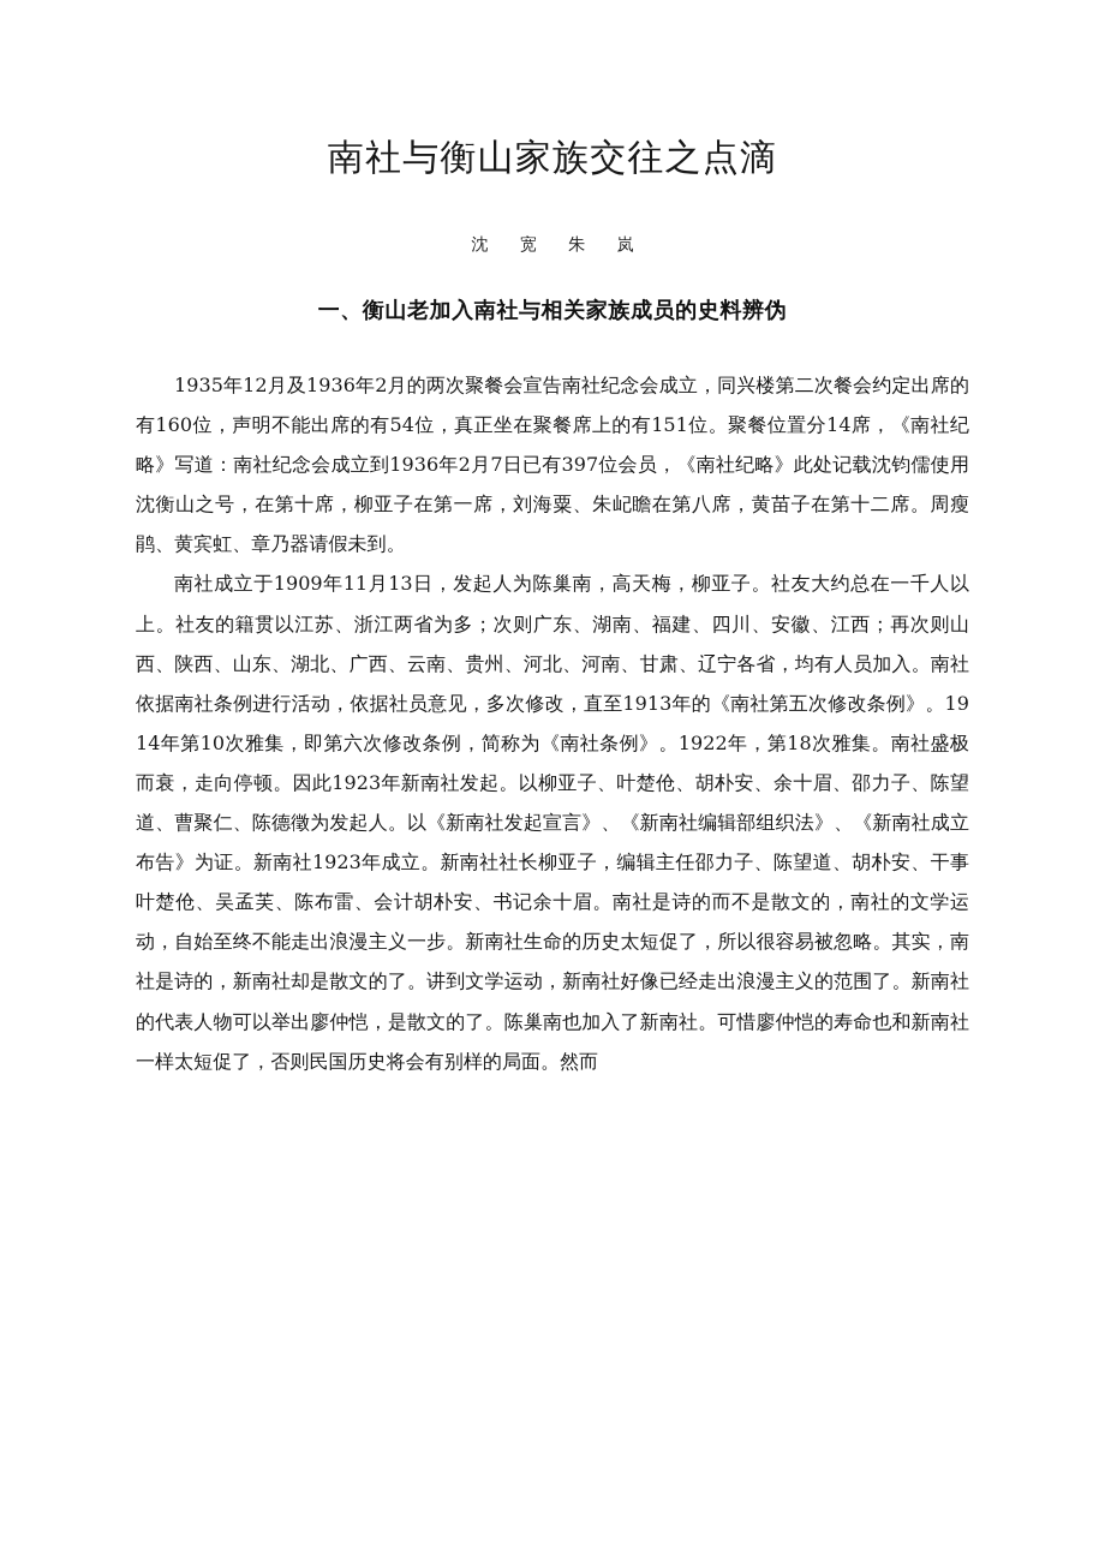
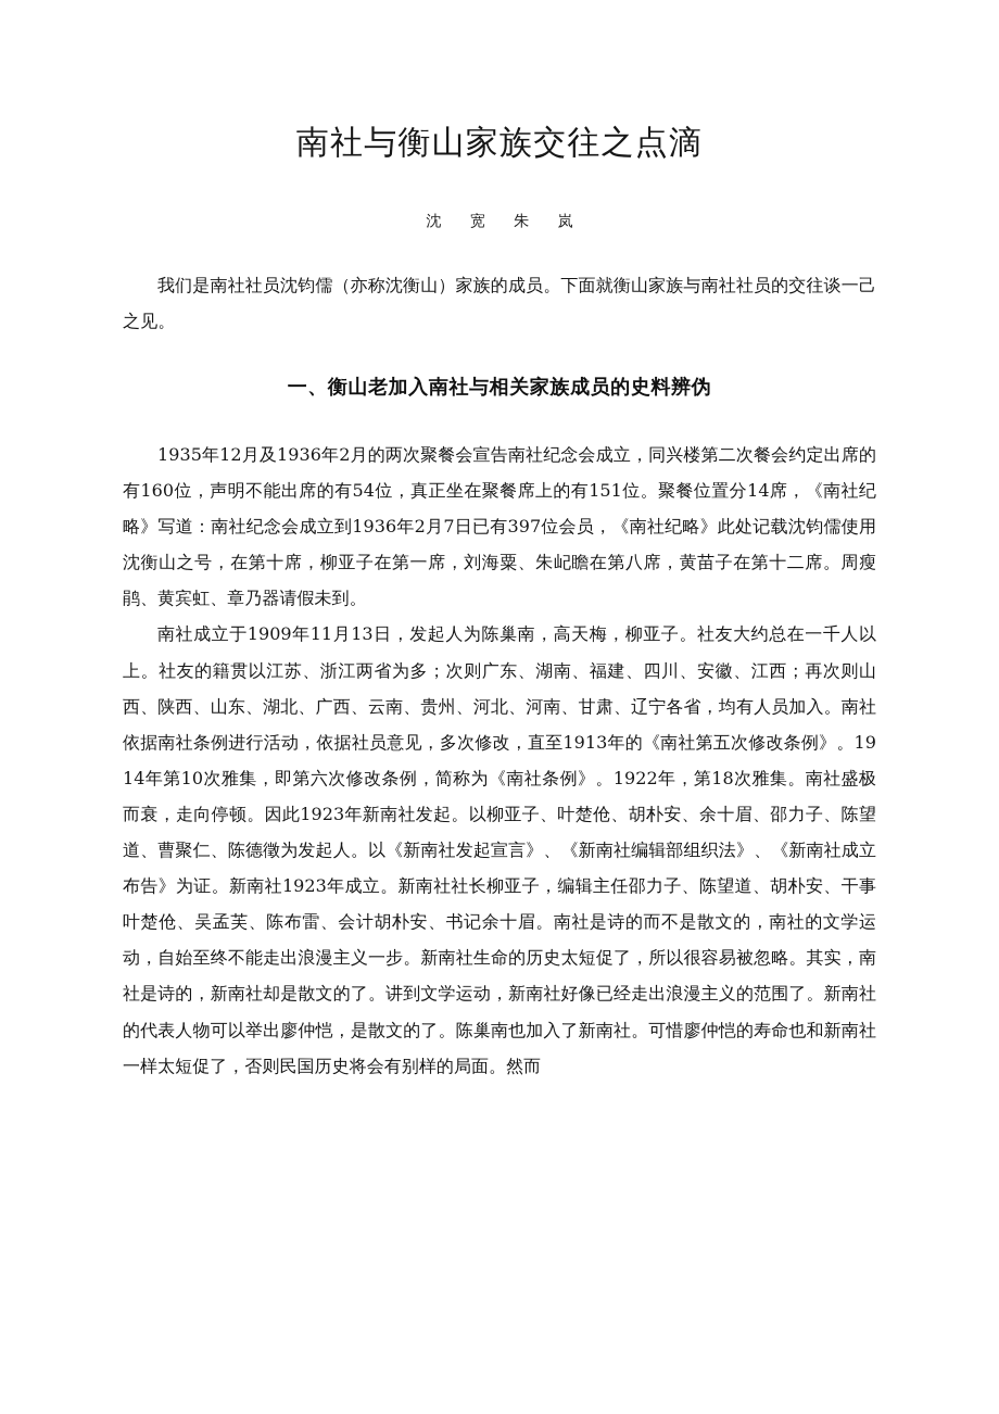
  南社与衡山家族交往之点滴
  沈 宽 朱 岚
+ 我们是南社社员沈钧儒（亦称沈衡山）家族的成员。下面就衡山家族与南社社员的交往谈一己之见。
  一、衡山老加入南社与相关家族成员的史料辨伪
  1935年12月及1936年2月的两次聚餐会宣告南社纪念会成立，同兴楼第二次餐会约定出席的有160位，声明不能出席的有54位，真正坐在聚餐席上的有151位。聚餐位置分14席，《南社纪略》写道：南社纪念会成立到1936年2月7日已有397位会员，《南社纪略》此处记载沈钧儒使用沈衡山之号，在第十席，柳亚子在第一席，刘海粟、朱屺瞻在第八席，黄苗子在第十二席。周瘦鹃、黄宾虹、章乃器请假未到。
  南社成立于1909年11月13日，发起人为陈巢南，高天梅，柳亚子。社友大约总在一千人以上。社友的籍贯以江苏、浙江两省为多；次则广东、湖南、福建、四川、安徽、江西；再次则山西、陕西、山东、湖北、广西、云南、贵州、河北、河南、甘肃、辽宁各省，均有人员加入。南社依据南社条例进行活动，依据社员意见，多次修改，直至1913年的《南社第五次修改条例》。1914年第10次雅集，即第六次修改条例，简称为《南社条例》。1922年，第18次雅集。南社盛极而衰，走向停顿。因此1923年新南社发起。以柳亚子、叶楚伧、胡朴安、余十眉、邵力子、陈望道、曹聚仁、陈德徵为发起人。以《新南社发起宣言》、《新南社编辑部组织法》、《新南社成立布告》为证。新南社1923年成立。新南社社长柳亚子，编辑主任邵力子、陈望道、胡朴安、干事叶楚伧、吴孟芙、陈布雷、会计胡朴安、书记余十眉。南社是诗的而不是散文的，南社的文学运动，自始至终不能走出浪漫主义一步。新南社生命的历史太短促了，所以很容易被忽略。其实，南社是诗的，新南社却是散文的了。讲到文学运动，新南社好像已经走出浪漫主义的范围了。新南社的代表人物可以举出廖仲恺，是散文的了。陈巢南也加入了新南社。可惜廖仲恺的寿命也和新南社一样太短促了，否则民国历史将会有别样的局面。然而
